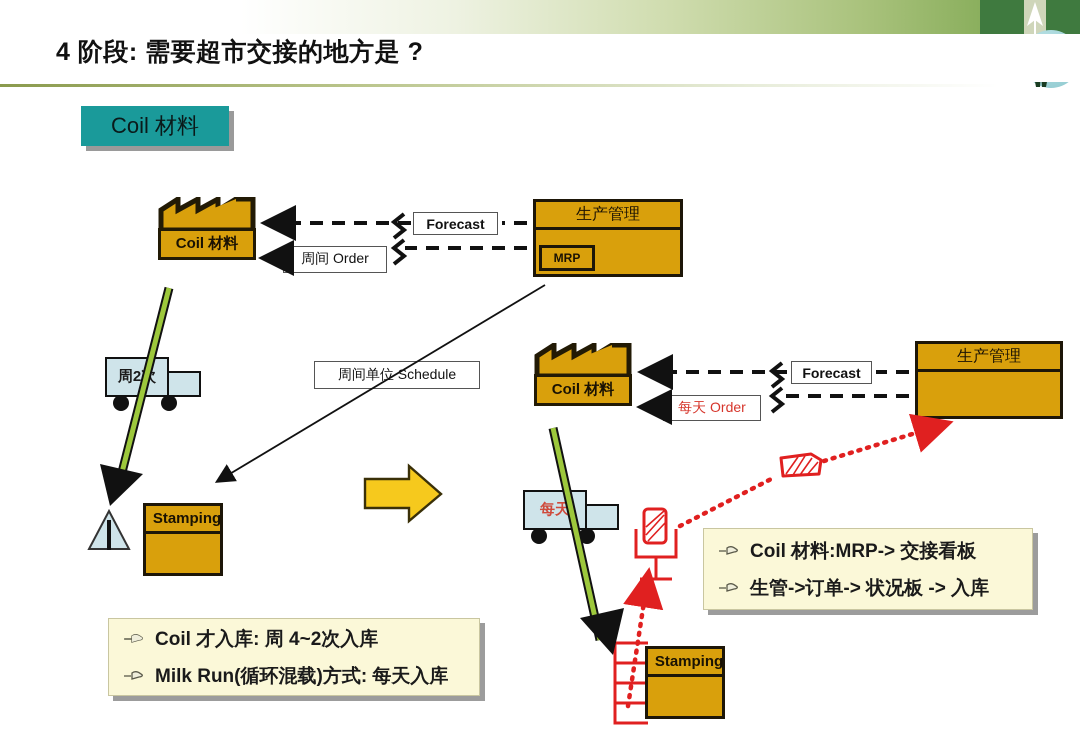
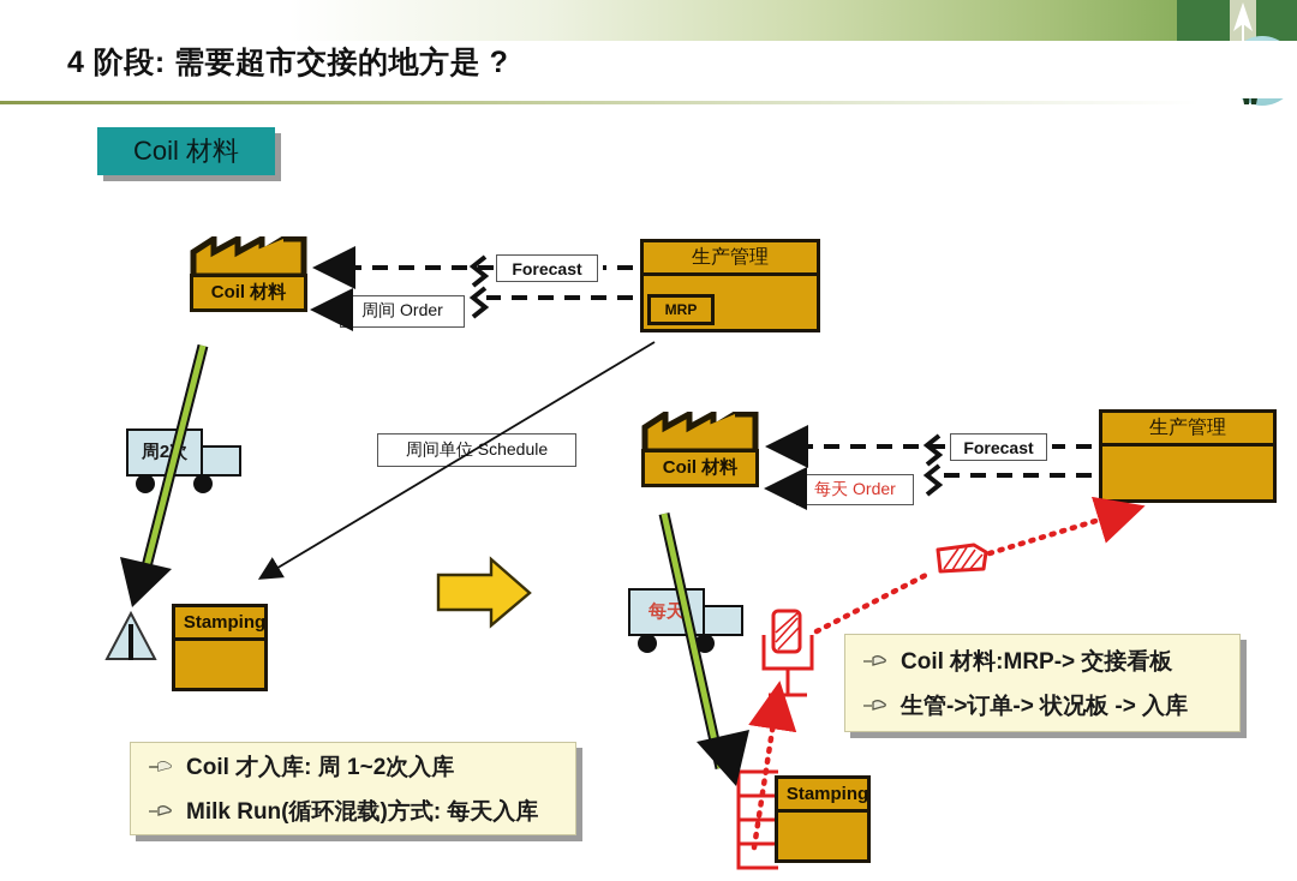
  4 阶段: 需要超市交接的地方是 ?
  Coil 材料
  Coil 材料
  Forecast
  周间 Order
  生产管理
  MRP
  周间单位 Schedule
  Stamping
- Coil 才入库: 周 4~2次入库
+ Coil 才入库: 周 1~2次入库
  Milk Run(循环混载)方式: 每天入库
  Coil 材料
  Forecast
  每天 Order
  生产管理
  每天
  Stamping
  Coil 材料:MRP-> 交接看板
  生管->订单-> 状况板 -> 入库
